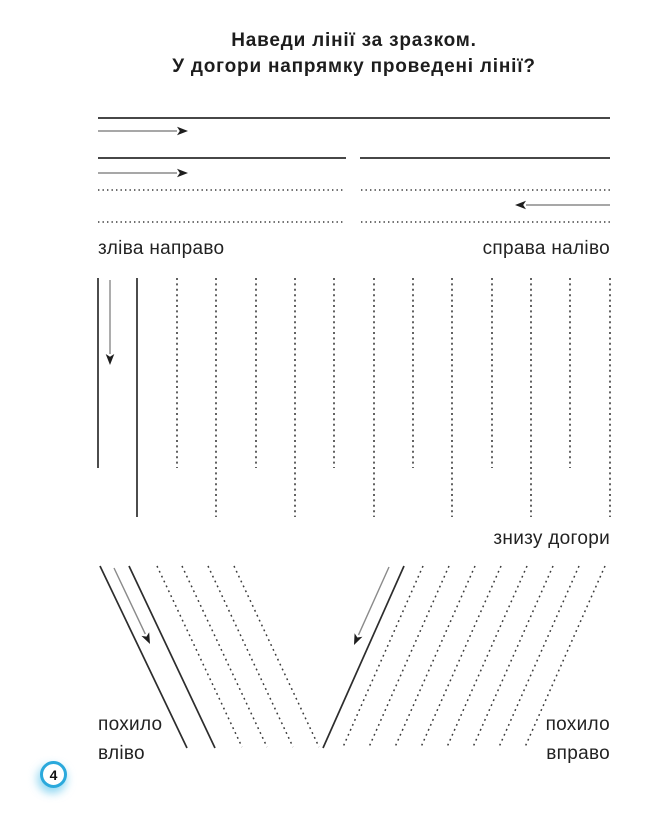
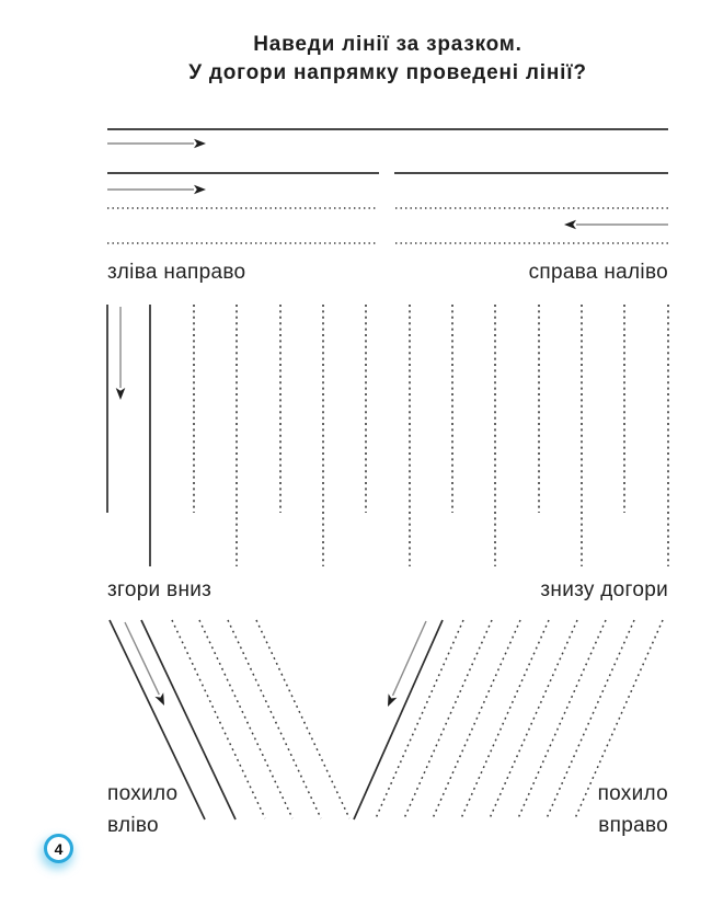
  Наведи лінії за зразком.
  У догори напрямку проведені лінії?
  зліва направо
  справа наліво
+ згори вниз
  знизу догори
  похило
  вліво
  похило
  вправо
  4
